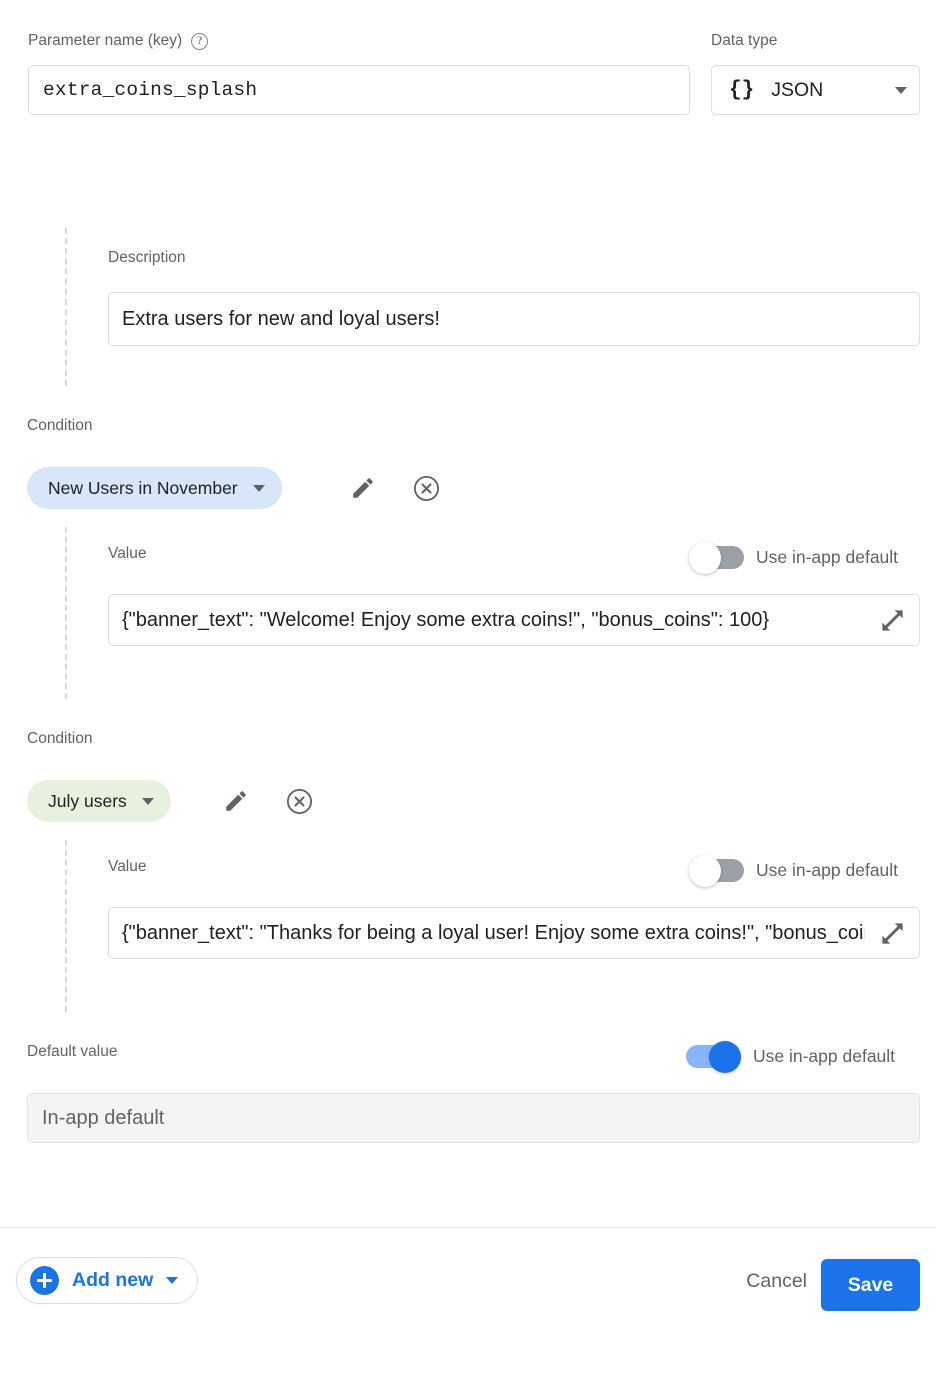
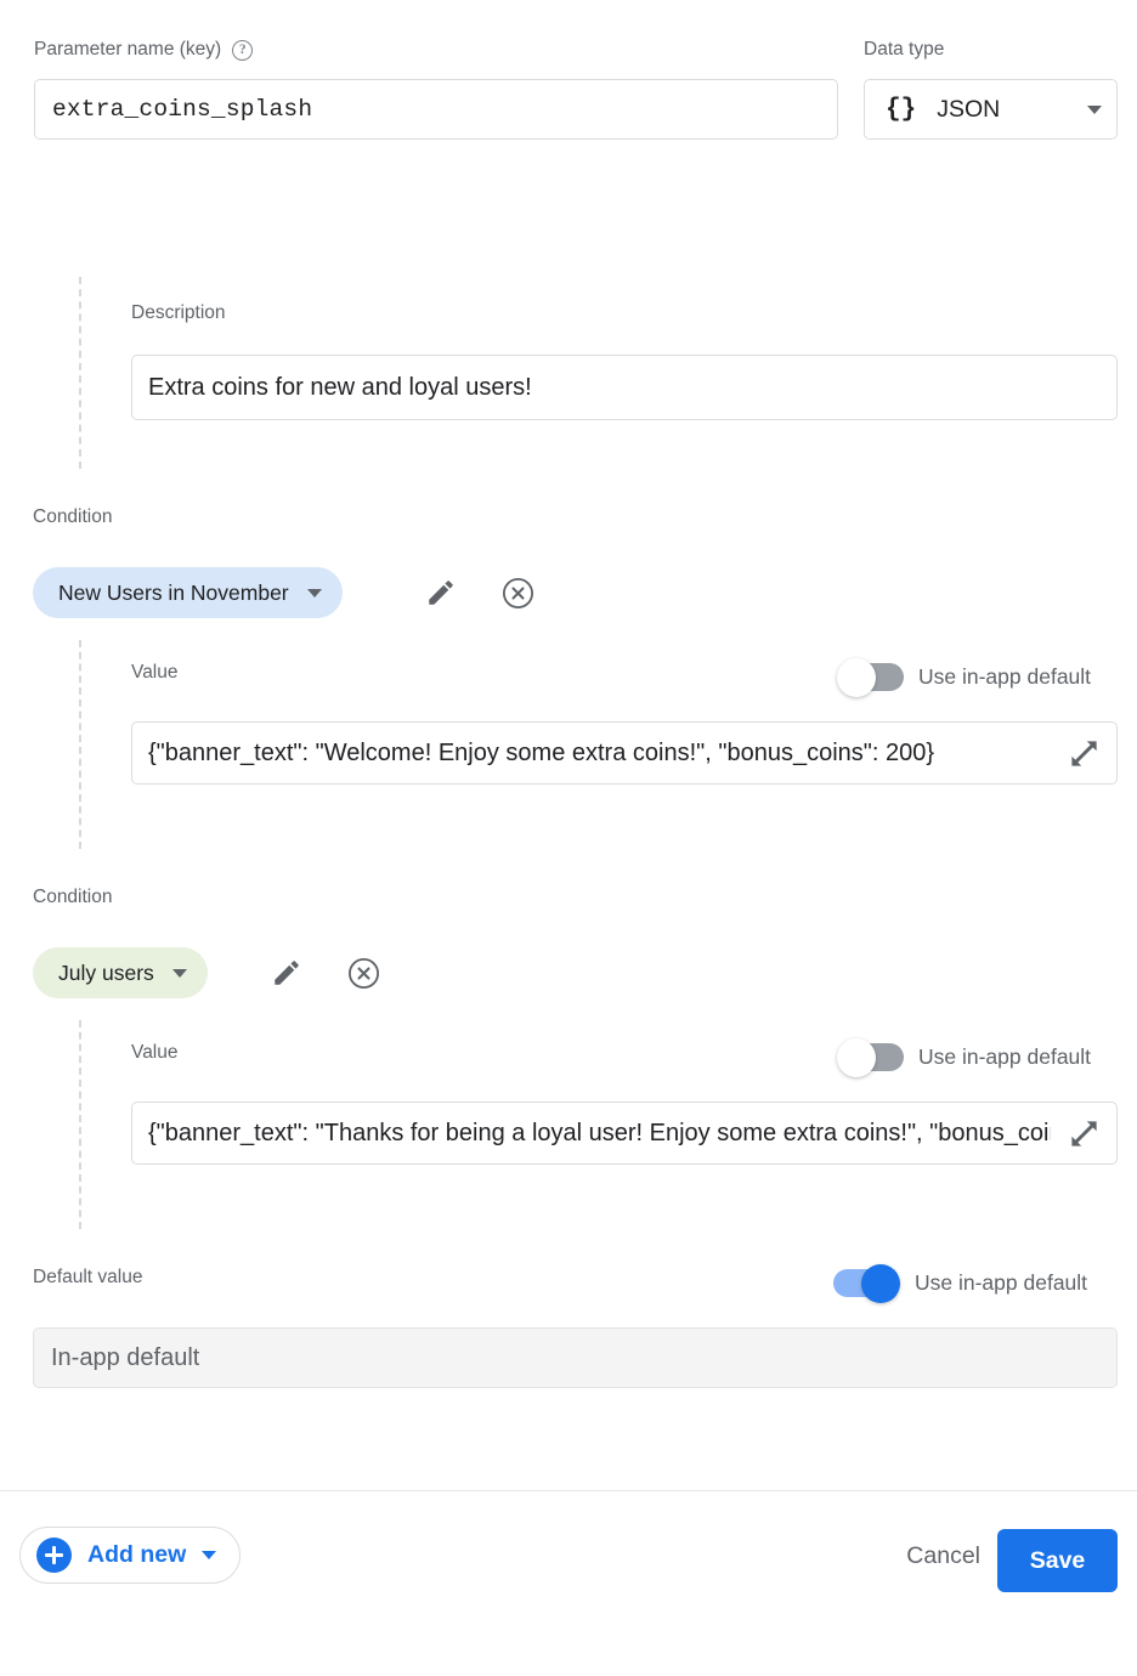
  Parameter name (key)
  ?
  Data type
  extra_coins_splash
  {}
  JSON
  Description
- Extra users for new and loyal users!
+ Extra coins for new and loyal users!
  Condition
  New Users in November
  Value
  Use in-app default
- {"banner_text": "Welcome! Enjoy some extra coins!", "bonus_coins": 100}
+ {"banner_text": "Welcome! Enjoy some extra coins!", "bonus_coins": 200}
  Condition
  July users
  Value
  Use in-app default
  {"banner_text": "Thanks for being a loyal user! Enjoy some extra coins!", "bonus_coi
  Default value
  Use in-app default
  In-app default
  Add new
  Cancel
  Save
